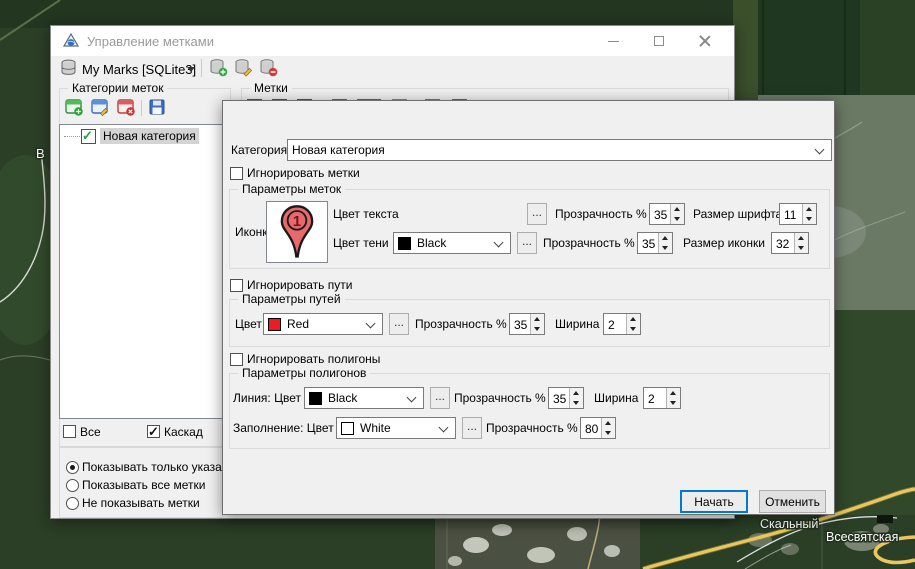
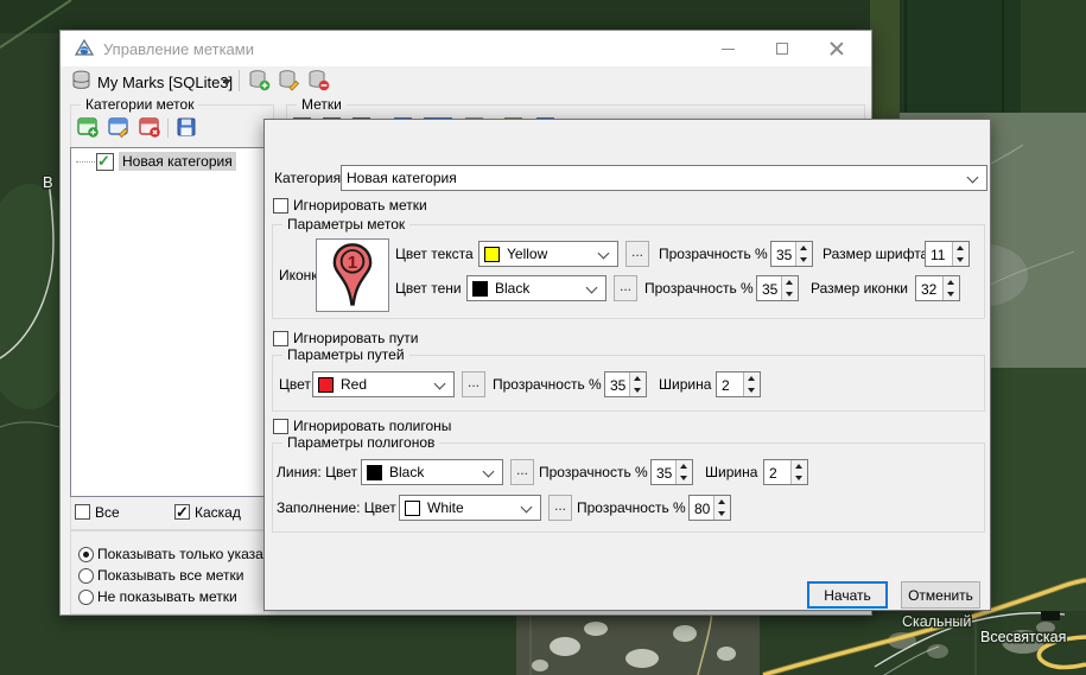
  Скальный
  Всесвятская
  В
  Управление метками
  My Marks [SQLite3]
  Категории меток
  Новая категория
  Все
  Каскад
  Показывать только указа
  Показывать все метки
  Не показывать метки
  Метки
  Категория
  Новая категория
  Игнорировать метки
  Параметры меток
  1
  Цвет текста
+ Yellow
  ...
  Прозрачность %
  35
  Размер шрифт
  11
  Цвет тени
  Black
  ...
  Прозрачность %
  35
  Размер иконки
  32
  Игнорировать пути
  Параметры путей
  Цвет
  Red
  ...
  Прозрачность %
  35
  Ширина
  2
  Игнорировать полигоны
  Параметры полигонов
  Линия: Цвет
  Black
  ...
  Прозрачность %
  35
  Ширина
  2
  Заполнение: Цвет
  White
  ...
  Прозрачность %
  80
  Начать
  Отменить
